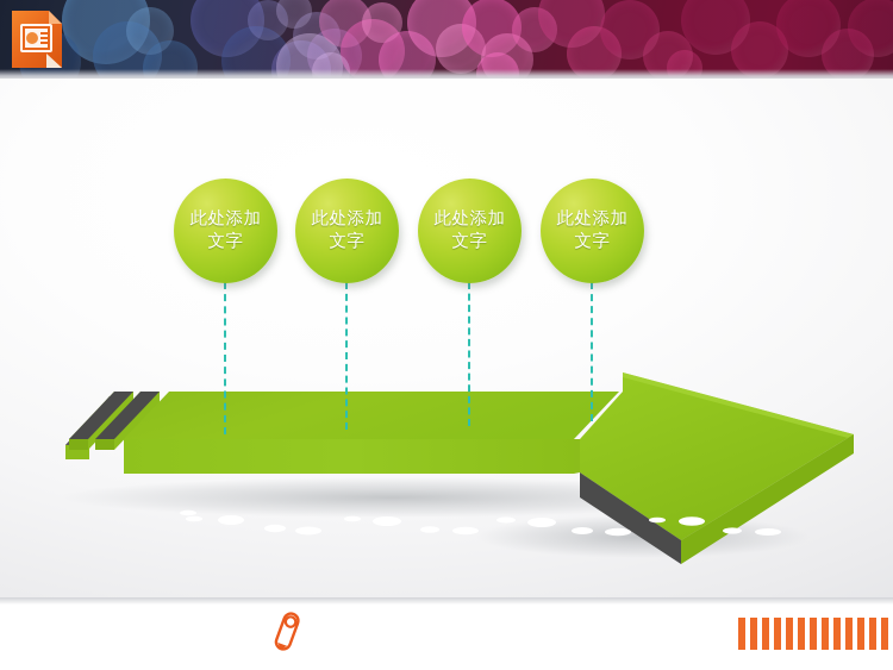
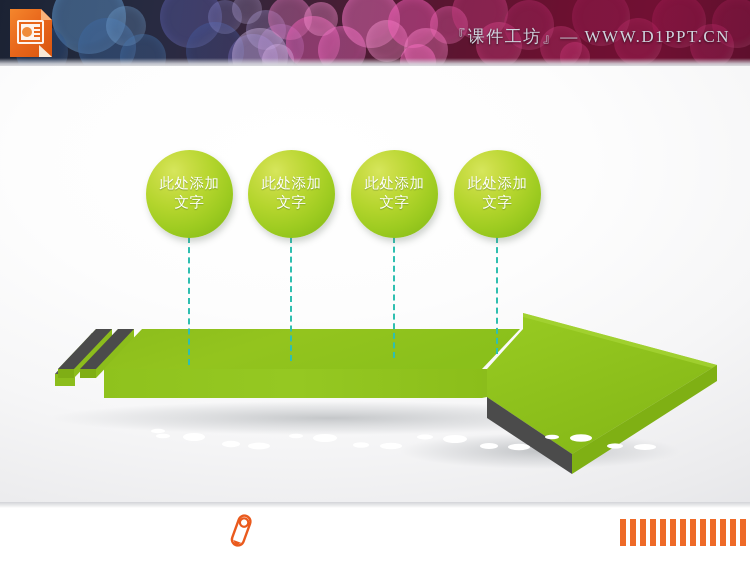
+ 『课件工坊』— WWW.D1PPT.CN
  此处添加
  文字
  此处添加
  文字
  此处添加
  文字
  此处添加
  文字
